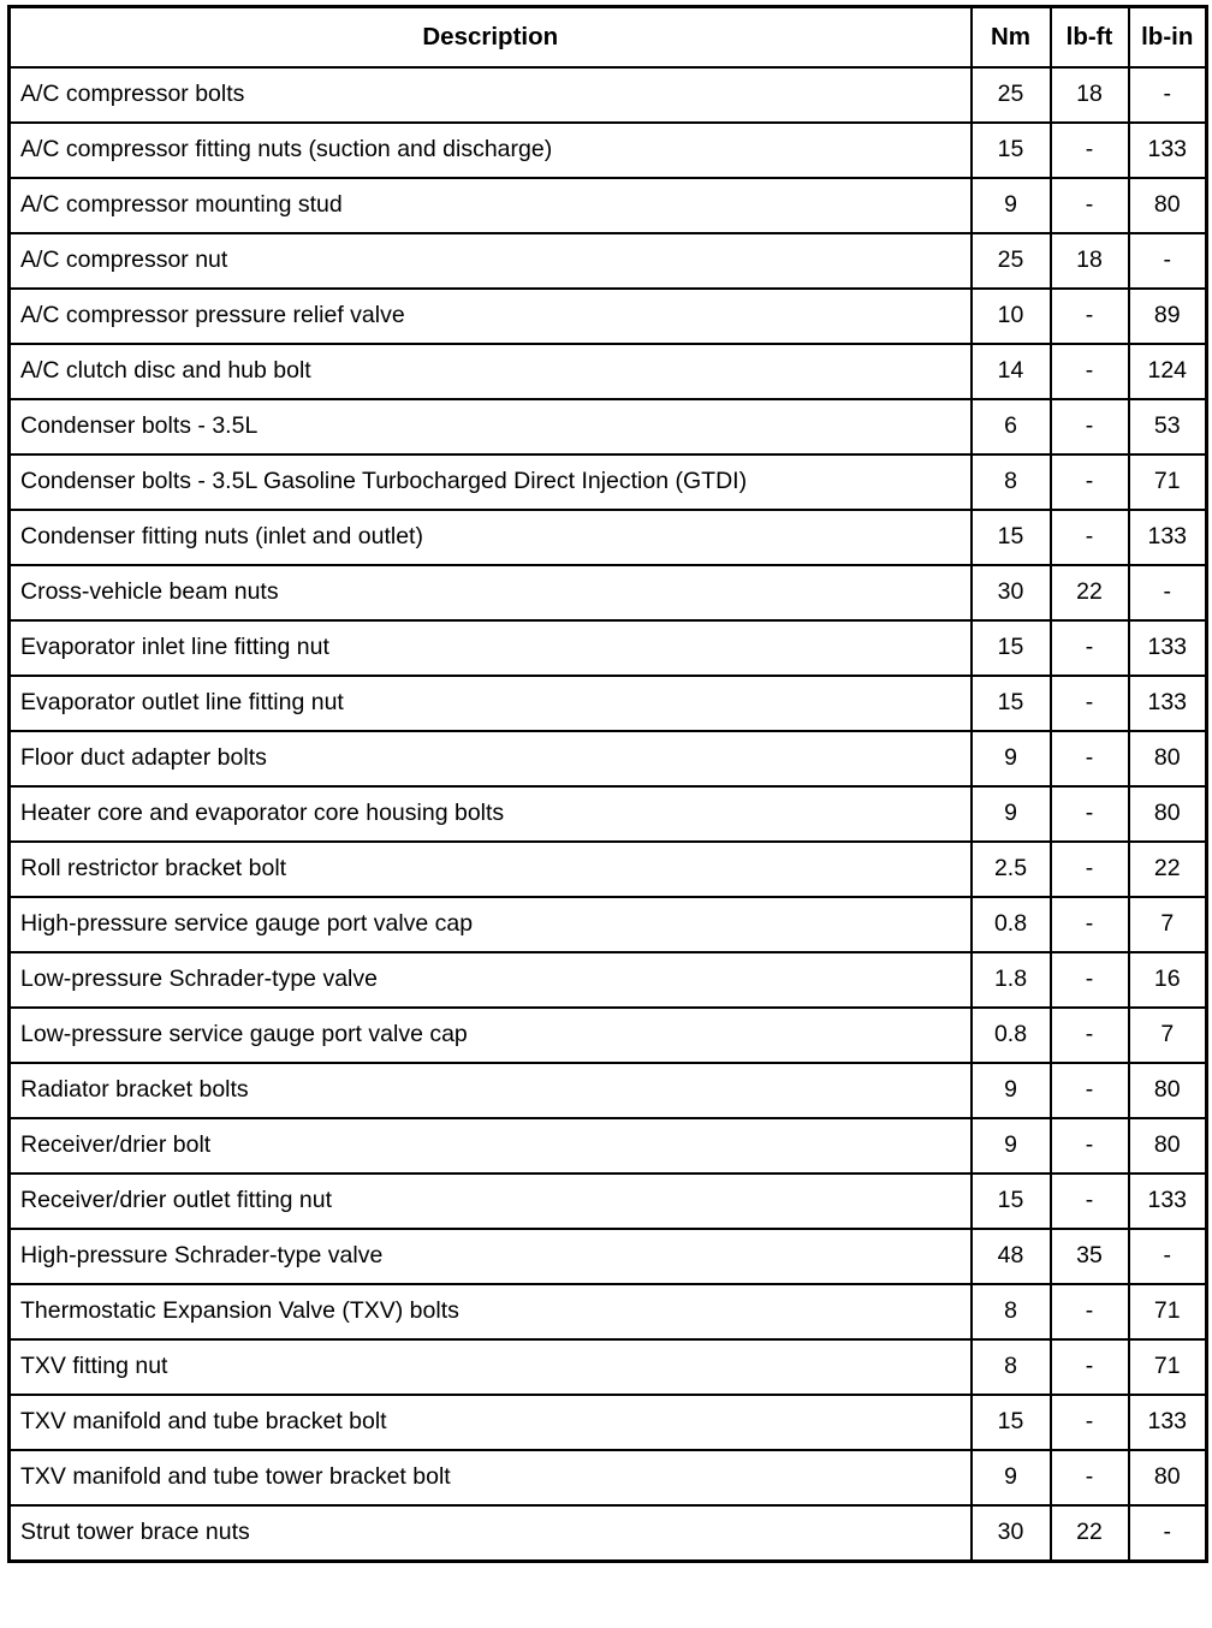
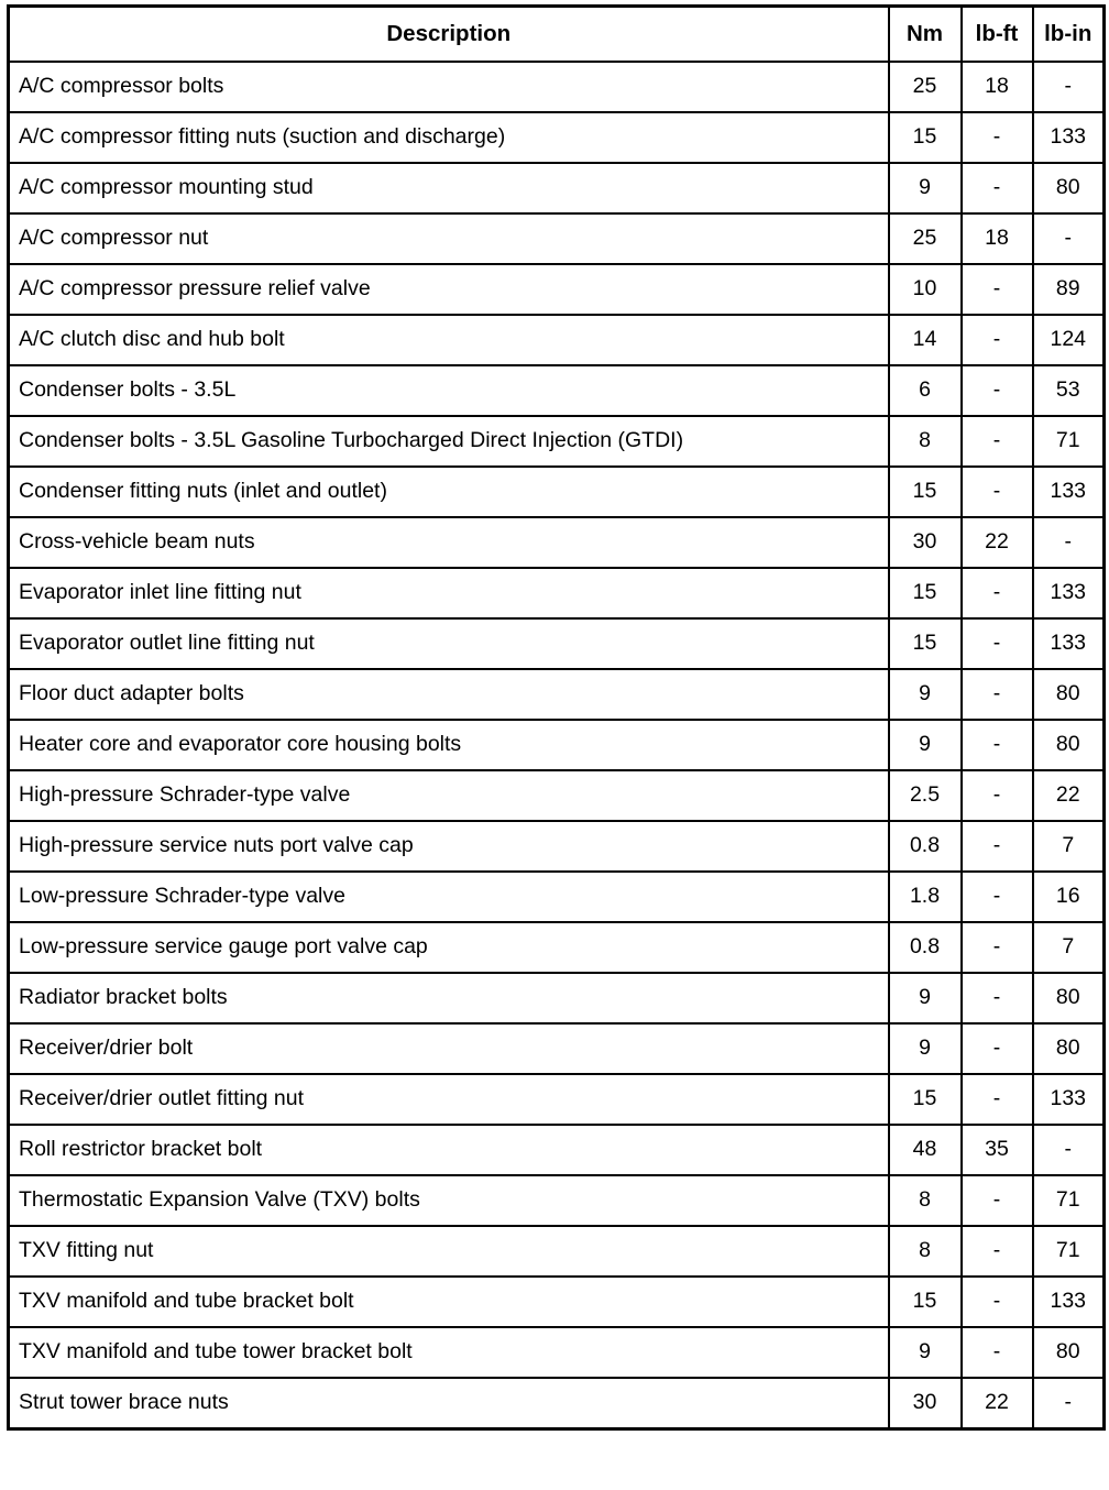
  Description	Nm	lb-ft	lb-in
  A/C compressor bolts	25	18	-
  A/C compressor fitting nuts (suction and discharge)	15	-	133
  A/C compressor mounting stud	9	-	80
  A/C compressor nut	25	18	-
  A/C compressor pressure relief valve	10	-	89
  A/C clutch disc and hub bolt	14	-	124
  Condenser bolts - 3.5L	6	-	53
  Condenser bolts - 3.5L Gasoline Turbocharged Direct Injection (GTDI)	8	-	71
  Condenser fitting nuts (inlet and outlet)	15	-	133
  Cross-vehicle beam nuts	30	22	-
  Evaporator inlet line fitting nut	15	-	133
  Evaporator outlet line fitting nut	15	-	133
  Floor duct adapter bolts	9	-	80
  Heater core and evaporator core housing bolts	9	-	80
- Roll restrictor bracket bolt	2.5	-	22
+ High-pressure Schrader-type valve	2.5	-	22
- High-pressure service gauge port valve cap	0.8	-	7
+ High-pressure service nuts port valve cap	0.8	-	7
  Low-pressure Schrader-type valve	1.8	-	16
  Low-pressure service gauge port valve cap	0.8	-	7
  Radiator bracket bolts	9	-	80
  Receiver/drier bolt	9	-	80
  Receiver/drier outlet fitting nut	15	-	133
- High-pressure Schrader-type valve	48	35	-
+ Roll restrictor bracket bolt	48	35	-
  Thermostatic Expansion Valve (TXV) bolts	8	-	71
  TXV fitting nut	8	-	71
  TXV manifold and tube bracket bolt	15	-	133
  TXV manifold and tube tower bracket bolt	9	-	80
  Strut tower brace nuts	30	22	-
